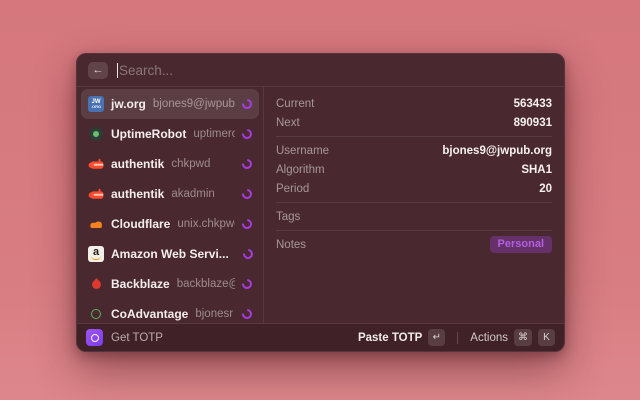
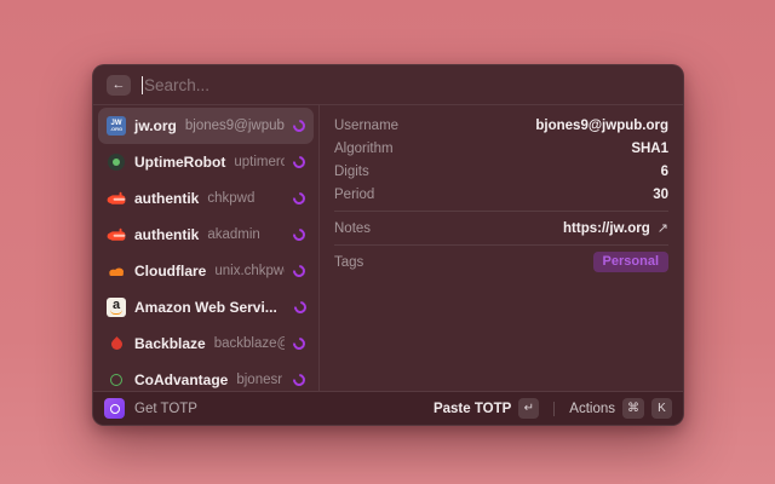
  ←
  Search...
  jw.org
  bjones9@jwpub
  UptimeRobot
  authentik
  chkpwd
  authentik
  akadmin
  Cloudflare
  unix.chkpw
  a
  Amazon Web Servi...
  Backblaze
  backblaze@
  CoAdvantage
  bjonesr
- Current
- 563433
- Next
- 890931
  Username
  bjones9@jwpub.org
  Algorithm
  SHA1
+ Digits
+ 6
  Period
- 20
+ 30
- Tags
+ Notes
+ https://jw.org
+ ↗
- Notes
+ Tags
  Personal
  Get TOTP
  Paste TOTP
  ↵
  Actions
  ⌘
  K
